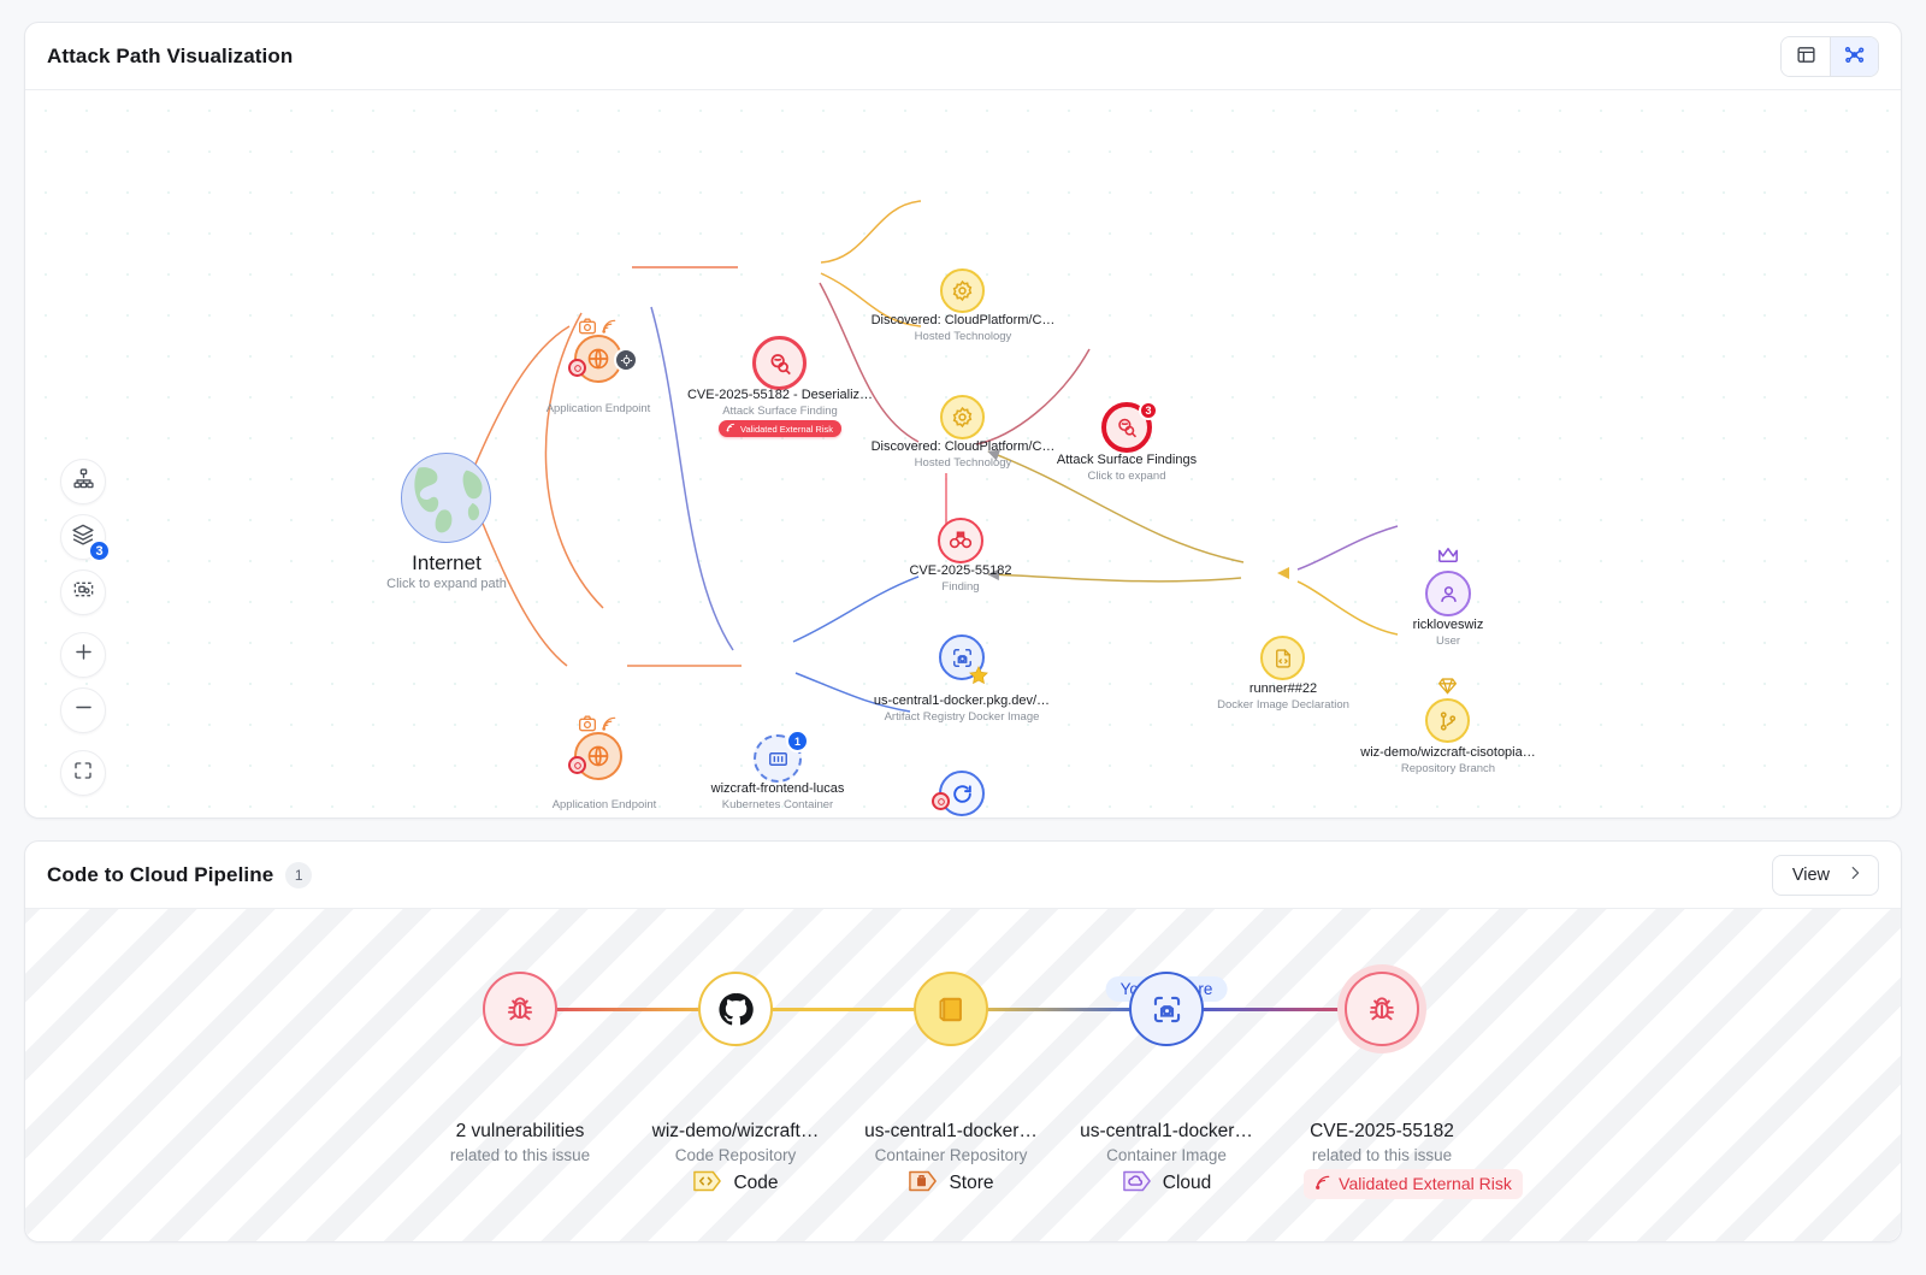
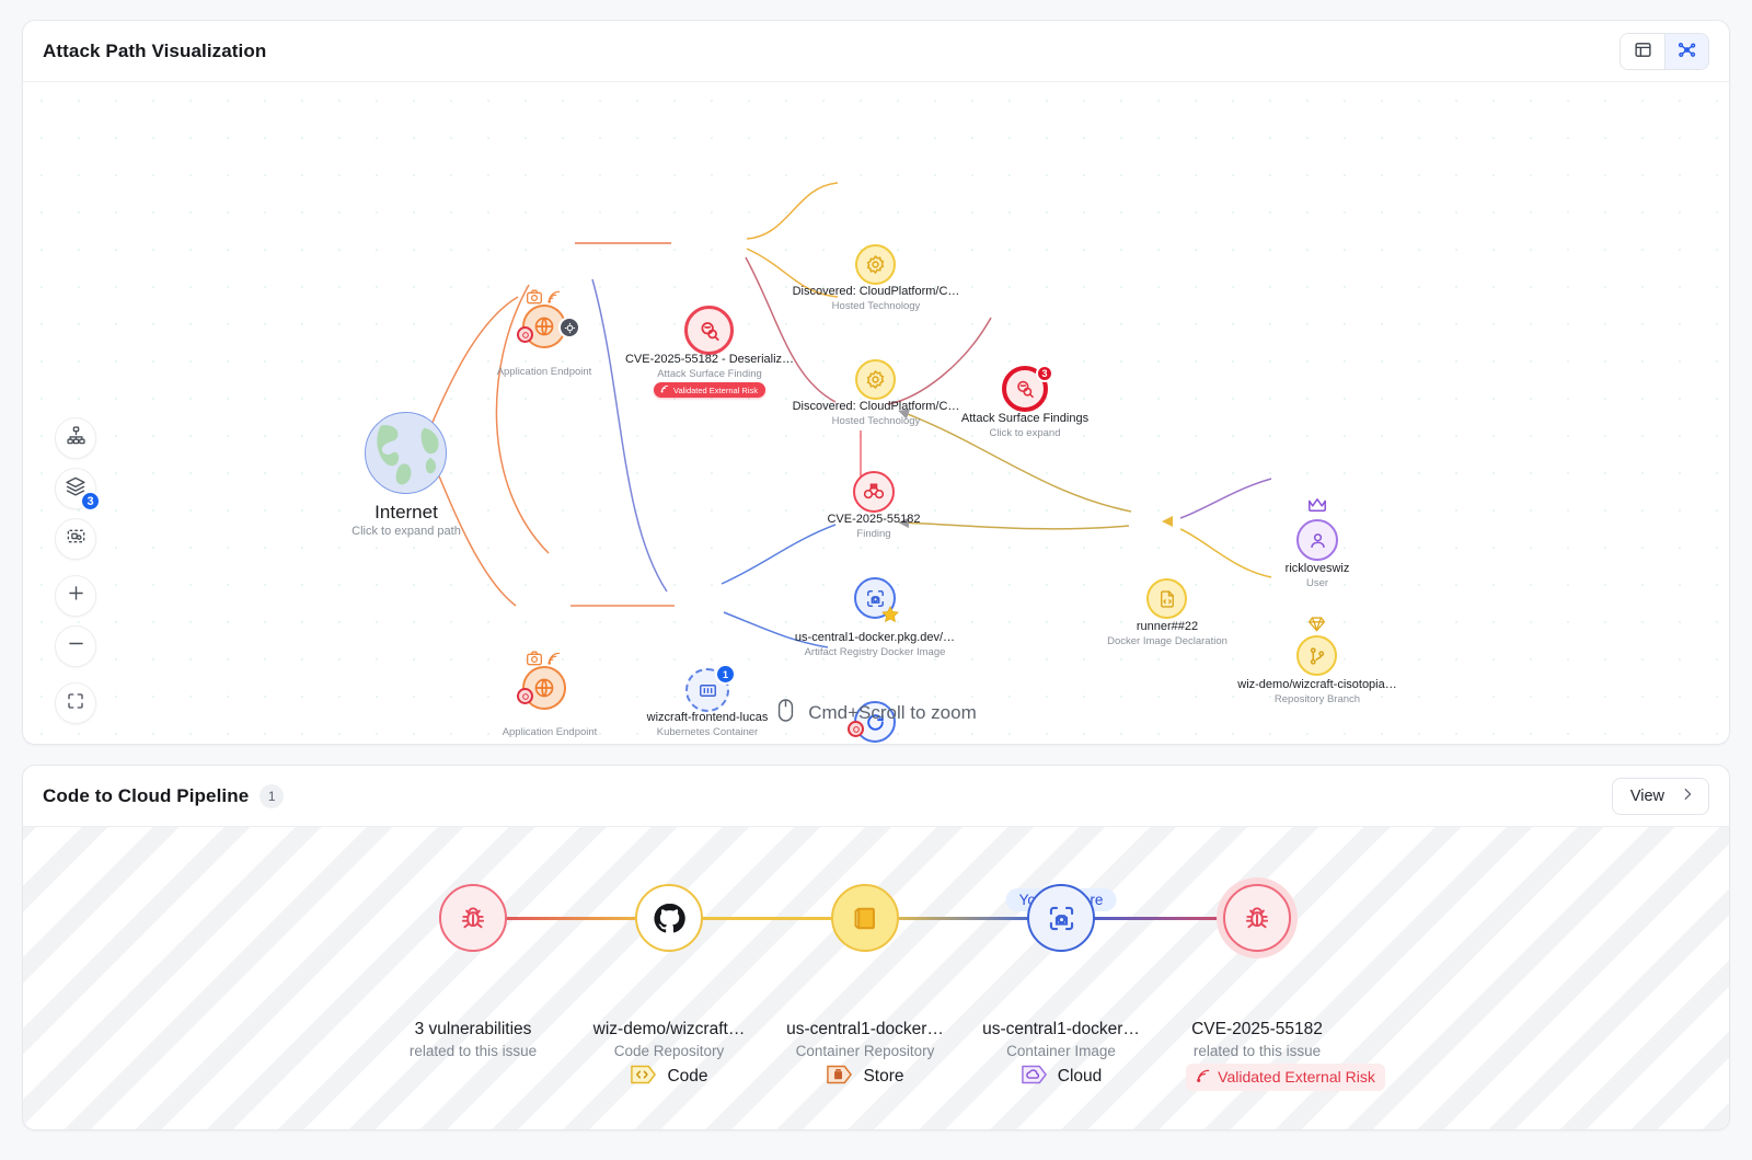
  Attack Path Visualization
  Application Endpoint
  CVE-2025-55182 - Deserializ…
  Attack Surface Finding
  Validated External Risk
  Discovered: CloudPlatform/C…
  Hosted Technology
  Discovered: CloudPlatform/C…
  Hosted Technology
  3
  Attack Surface Findings
  Click to expand
  CVE-2025-55182
  Finding
  Internet
  Click to expand path
  Application Endpoint
  1
  wizcraft-frontend-lucas
  Kubernetes Container
  us-central1-docker.pkg.dev/…
  Artifact Registry Docker Image
  runner##22
  Docker Image Declaration
  rickloveswiz
  User
  wiz-demo/wizcraft-cisotopia…
  Repository Branch
  3
+ Cmd+Scroll to zoom
  Code to Cloud Pipeline
  1
  View
- 2 vulnerabilities
+ 3 vulnerabilities
  related to this issue
  wiz-demo/wizcraft…
  Code Repository
  us-central1-docker…
  Container Repository
  us-central1-docker…
  Container Image
  CVE-2025-55182
  related to this issue
  Code
  Store
  Cloud
  Validated External Risk
